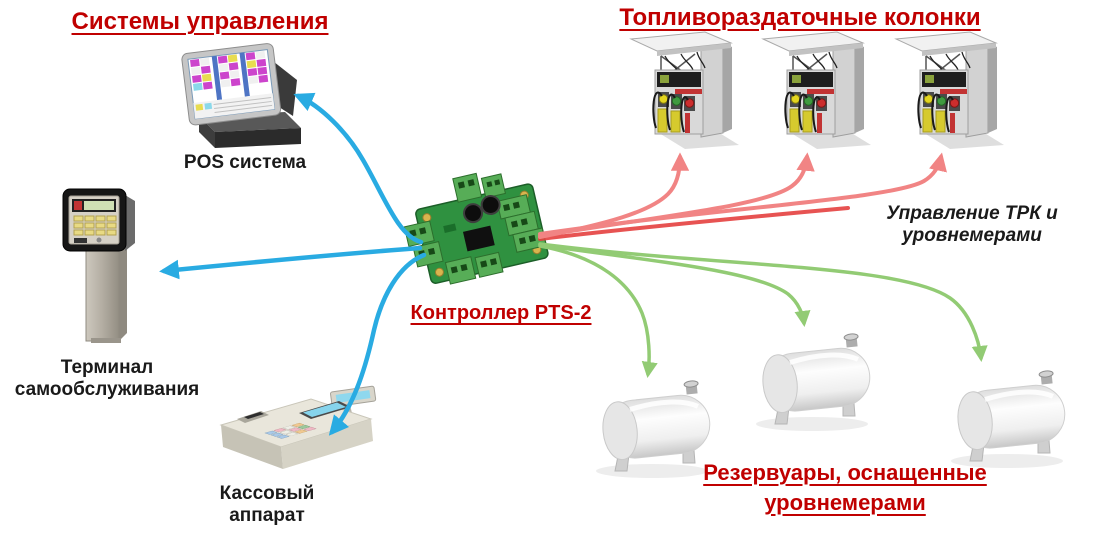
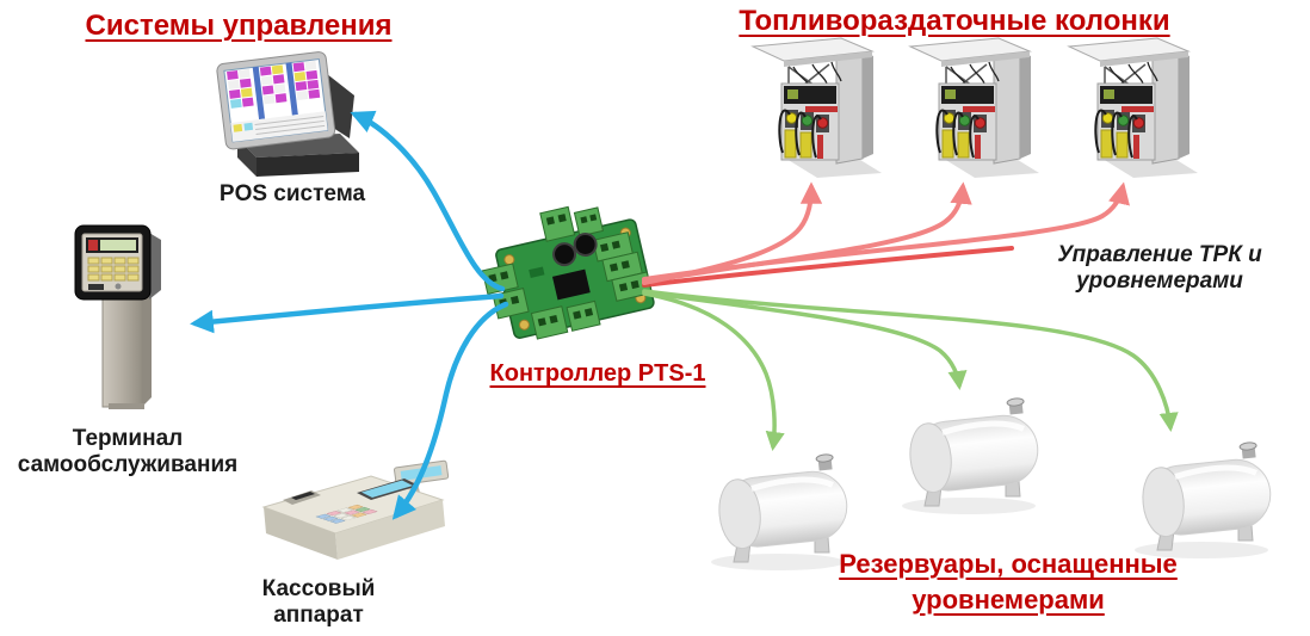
  Системы управления
  Топливораздаточные колонки
  POS система
  Терминал
  самообслуживания
  Кассовый
  аппарат
- Контроллер PTS-2
+ Контроллер PTS-1
  Управление ТРК и
  уровнемерами
  Резервуары, оснащенные
  уровнемерами
